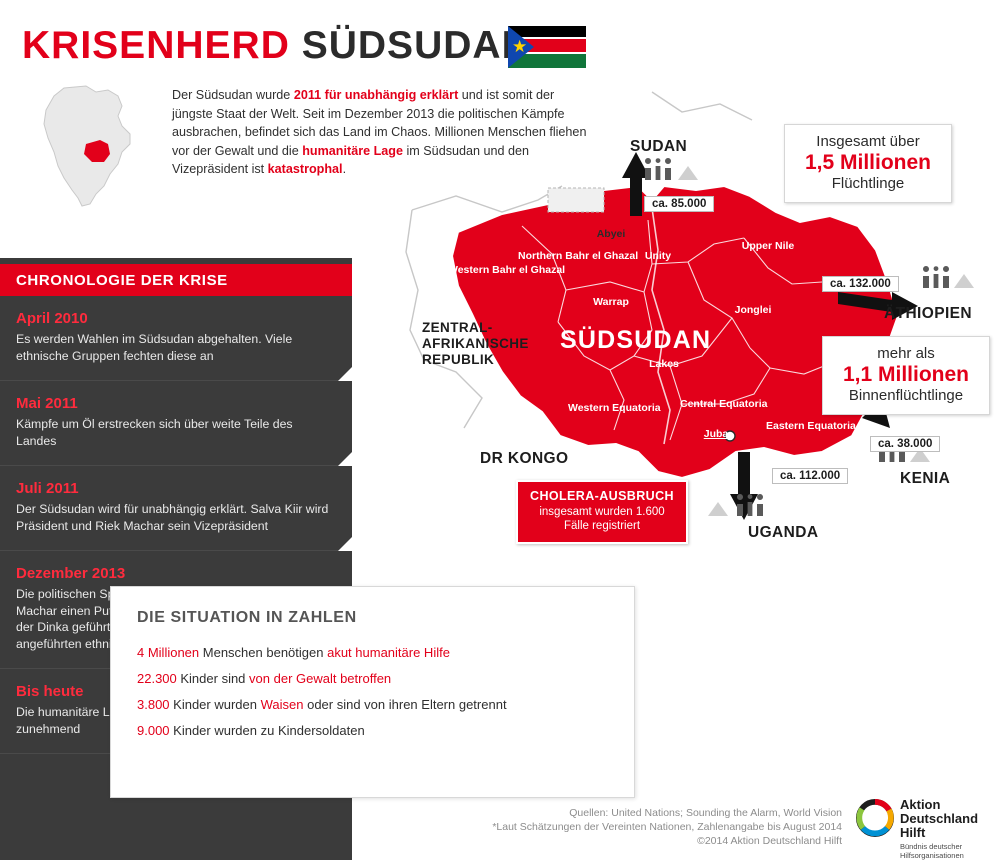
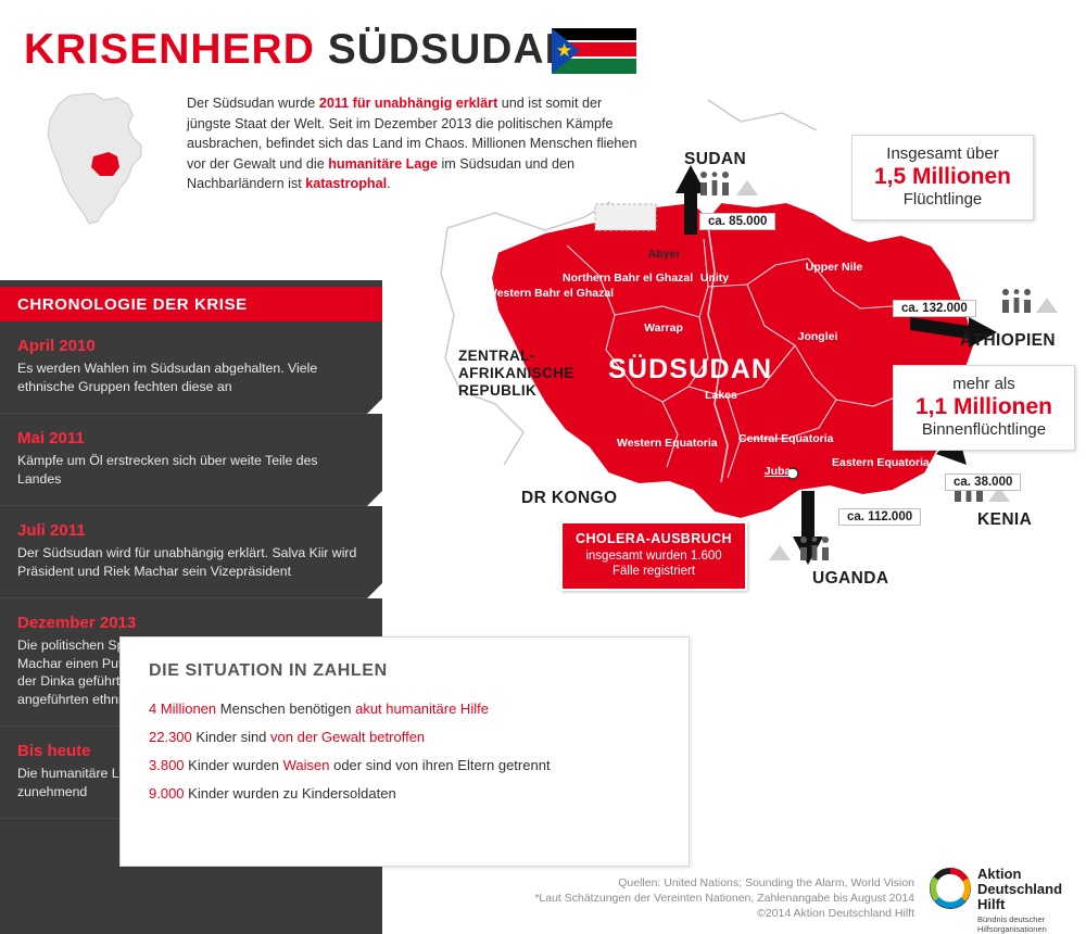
  KRISENHERD SÜDSUDA
  ★
- Der Südsudan wurde 2011 für unabhängig erklärt und ist somit der jüngste Staat der Welt. Seit im Dezember 2013 die politischen Kämpfe ausbrachen, befindet sich das Land im Chaos. Millionen Menschen fliehen vor der Gewalt und die humanitäre Lage im Südsudan und den Vizepräsident ist katastrophal.
+ Der Südsudan wurde 2011 für unabhängig erklärt und ist somit der jüngste Staat der Welt. Seit im Dezember 2013 die politischen Kämpfe ausbrachen, befindet sich das Land im Chaos. Millionen Menschen fliehen vor der Gewalt und die humanitäre Lage im Südsudan und den Nachbarländern ist katastrophal.
  CHRONOLOGIE DER KRISE
  April 2010
  Es werden Wahlen im Südsudan abgehalten. Viele ethnische Gruppen fechten diese an
  Mai 2011
  Kämpfe um Öl erstrecken sich über weite Teile des Landes
  Juli 2011
  Der Südsudan wird für unabhängig erklärt. Salva Kiir wird Präsident und Riek Machar sein Vizepräsident
  Dezember 2013
  Bis heute
  SÜDSUDAN
  Western Bahr el Ghazal
  Northern Bahr el Ghaza
  Unity
  Upper Nile
  Warrap
  Jonglei
  Lakes
  Western Equatoria
  Central Equatoria
  Eastern Equatoria
  Abyei
  Juba
  SUDAN
  ÄTHIOPIEN
  KENIA
  UGANDA
  DR KONGO
  ZENTRAL-AFRIKANISCHE REPUBLIK
  ca. 85.000
  ca. 132.000
  ca. 38.000
  ca. 112.000
  Insgesamt über
  1,5 Millionen
  Flüchtlinge
  mehr als
  1,1 Millionen
  Binnenflüchtlinge
  CHOLERA-AUSBRUCH
  insgesamt wurden 1.600 Fälle registriert
  DIE SITUATION IN ZAHLEN
  4 Millionen Menschen benötigen akut humanitäre Hilfe
  22.300 Kinder sind von der Gewalt betroffen
  3.800 Kinder wurden Waisen oder sind von ihren Eltern getrennt
  9.000 Kinder wurden zu Kindersoldaten
  Quellen: United Nations; Sounding the Alarm, World Vision
  *Laut Schätzungen der Vereinten Nationen, Zahlenangabe bis August 2014
  ©2014 Aktion Deutschland Hilft
  Aktion
  Deutschland Hilft
  Bündnis deutscher Hilfsorganisationen
